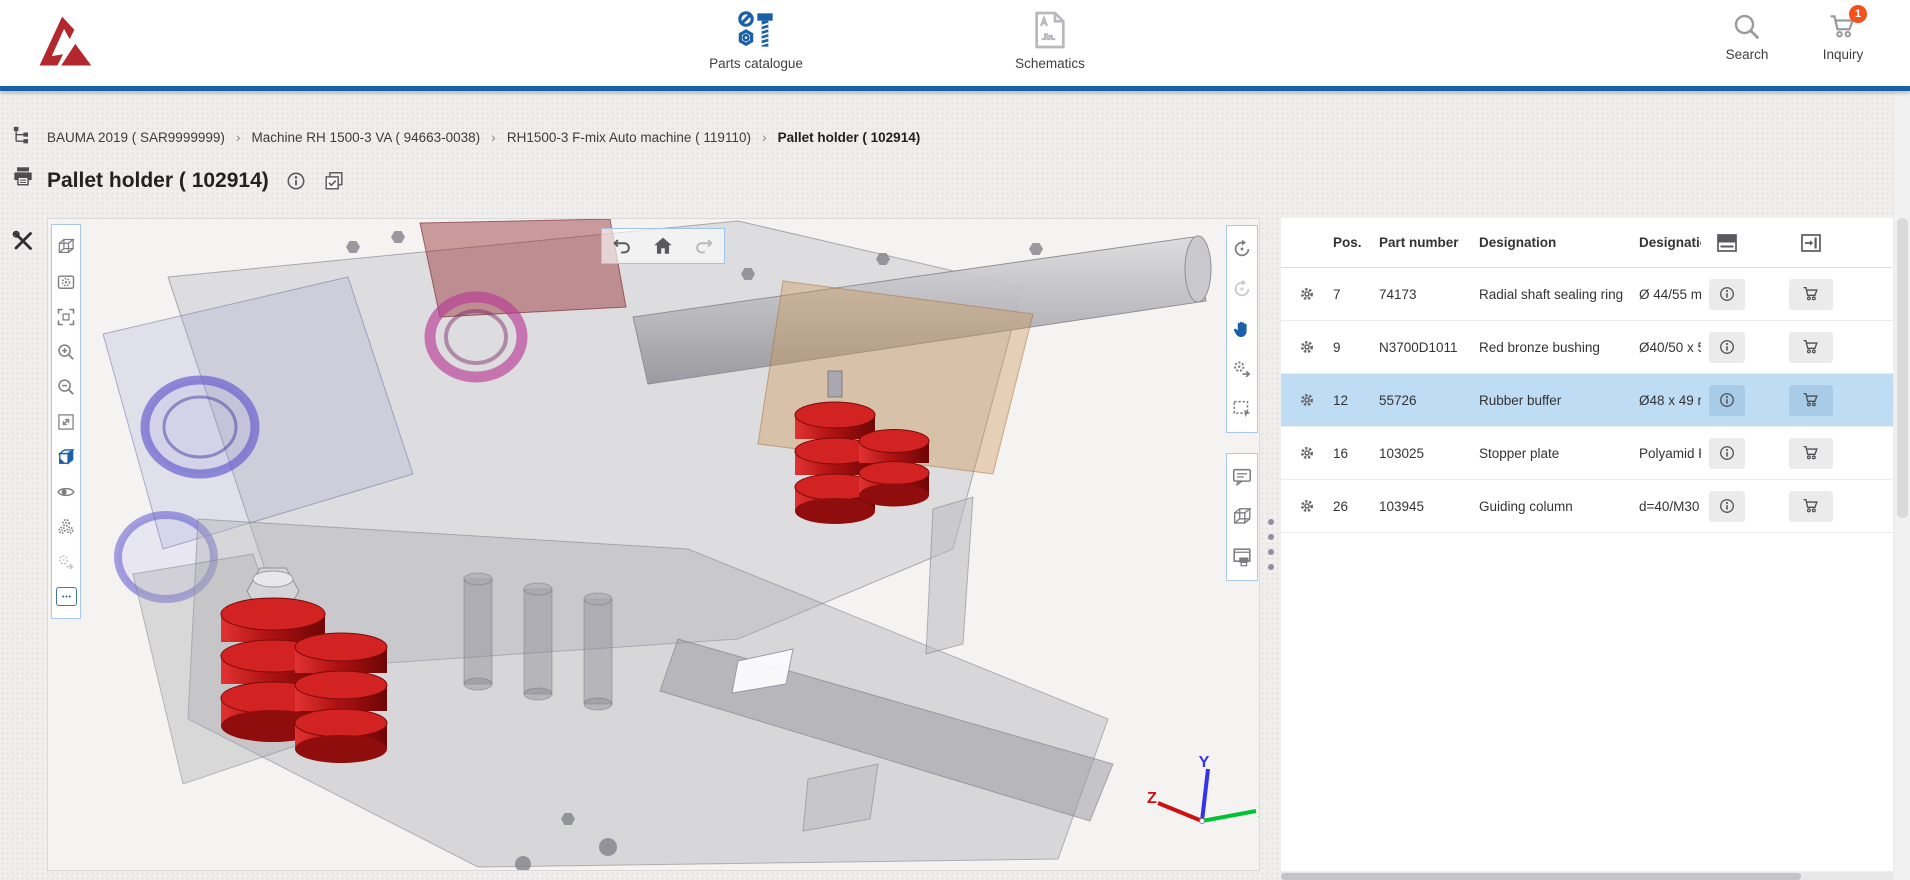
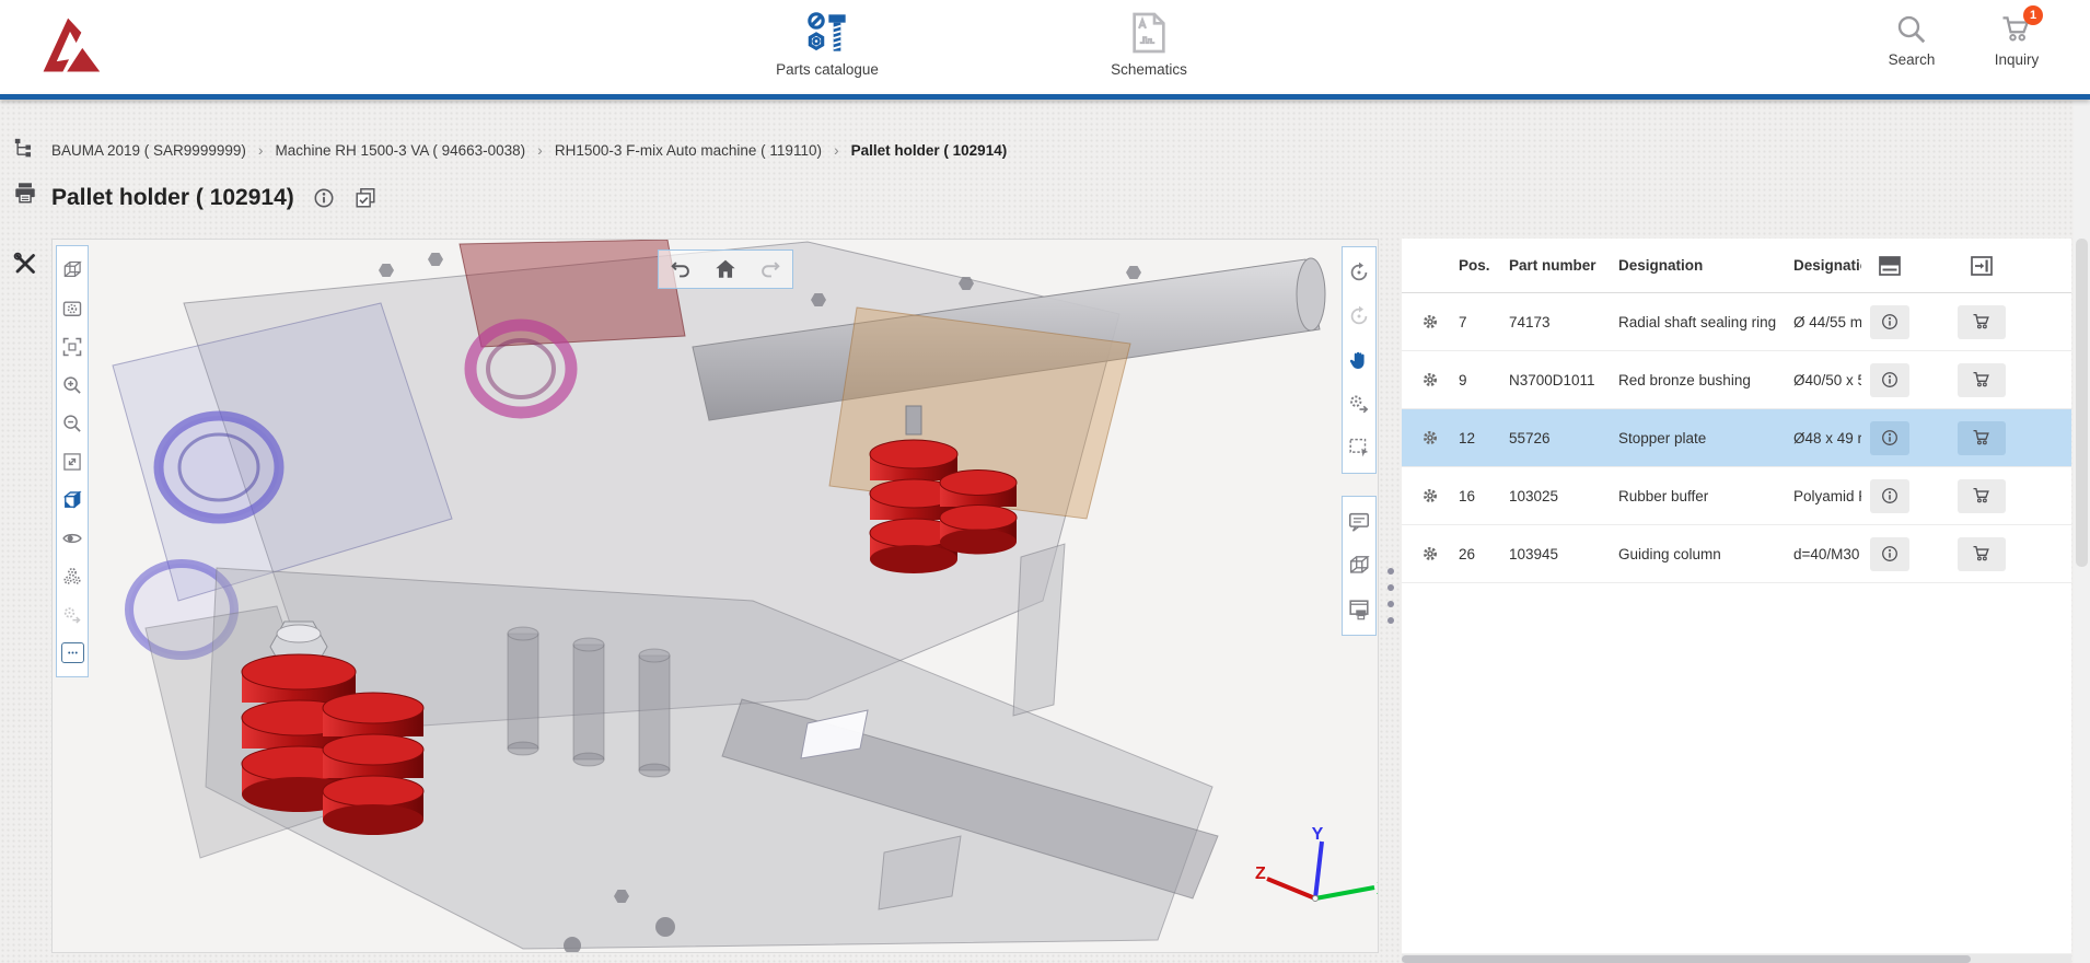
  Parts catalogue
  Schematics
  Search
  1
  Inquiry
  BAUMA 2019 ( SAR9999999)
  ›
  Machine RH 1500-3 VA ( 94663-0038)
  ›
  RH1500-3 F-mix Auto machine ( 119110)
  ›
  Pallet holder ( 102914)
  Pallet holder ( 102914)
  Y
  Z
  Pos.
  Part number
  Designation
  Designati
  7
  74173
  Radial shaft sealing ring
  Ø 44/55 m
  9
  N3700D1011
  Red bronze bushing
  Ø40/50 x
  12
  55726
- Rubber buffer
+ Stopper plate
  Ø48 x 49 r
  16
  103025
- Stopper plate
+ Rubber buffer
  Polyamid
  26
  103945
  Guiding column
  d=40/M30
